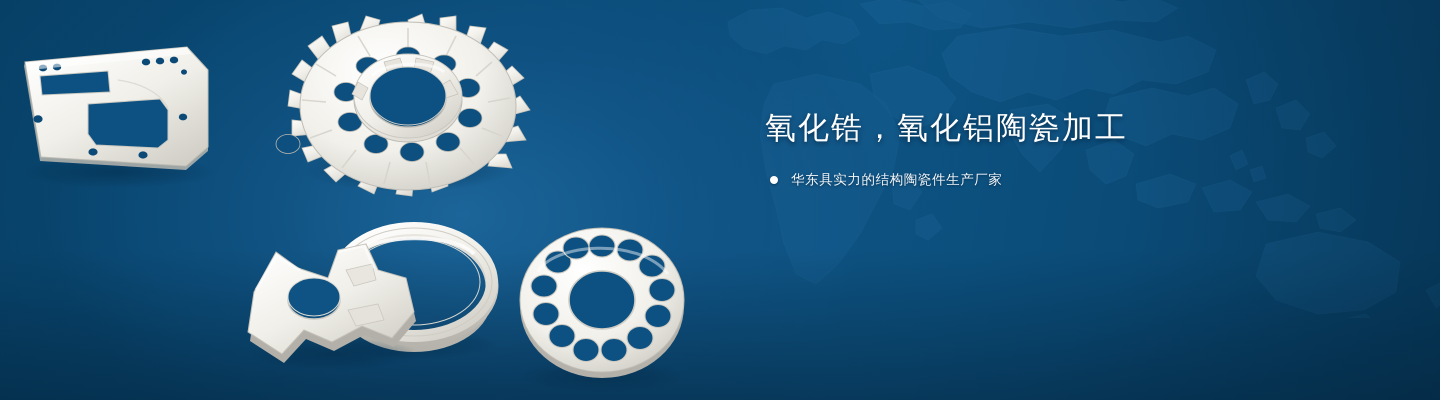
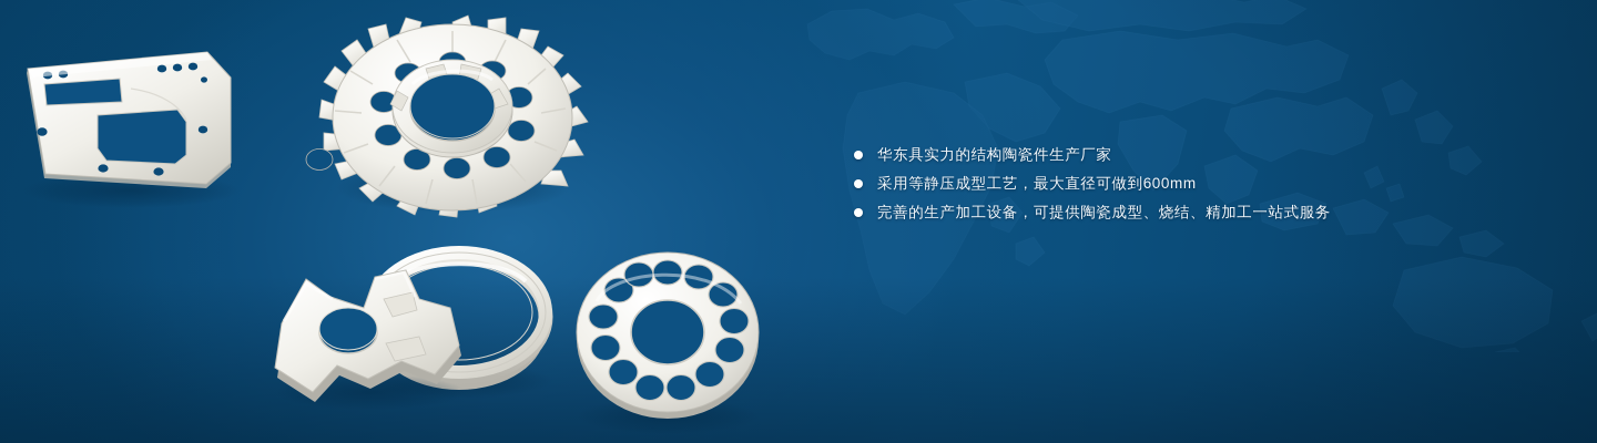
- 氧化锆，氧化铝陶瓷加工
  华东具实力的结构陶瓷件生产厂家
+ 采用等静压成型工艺，最大直径可做到600mm
+ 完善的生产加工设备，可提供陶瓷成型、烧结、精加工一站式服务
